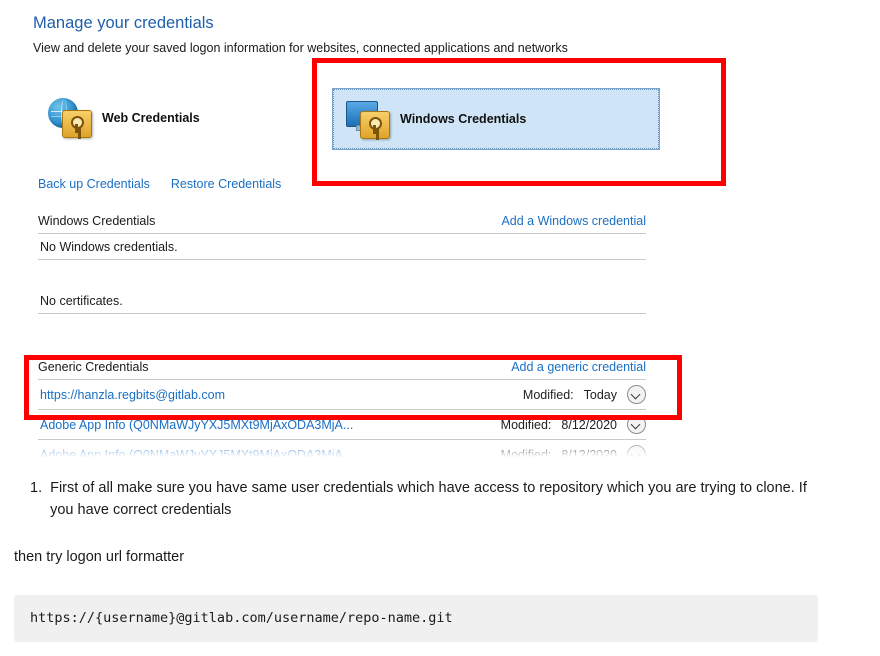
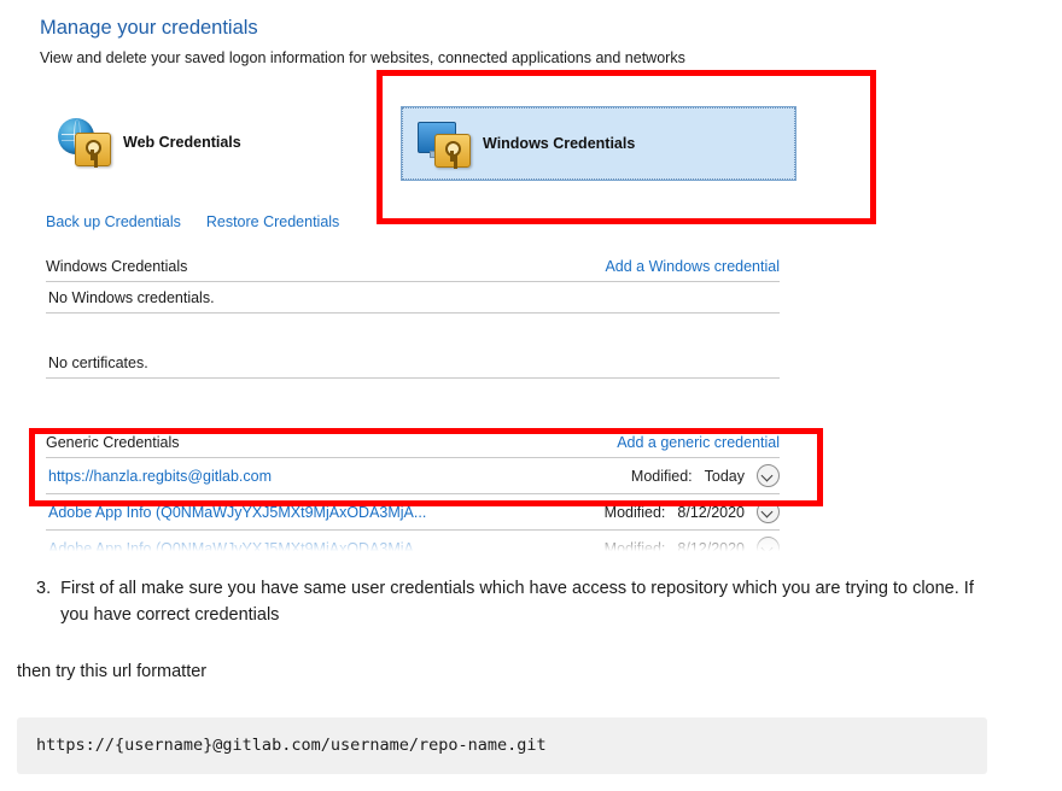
  Manage your credentials
  View and delete your saved logon information for websites, connected applications and networks
  Web Credentials
  Windows Credentials
  Back up Credentials Restore Credentials
  Windows Credentials
  Add a Windows credential
  No Windows credentials.
  No certificates.
  Generic Credentials
  Add a generic credential
  https://hanzla.regbits@gitlab.com
  Modified:
  Today
  Adobe App Info (Q0NMaWJyYXJ5MXt9MjAxODA3MjA...
  Modified:
  8/12/2020
- 1.
+ 3.
  First of all make sure you have same user credentials which have access to repository which you are trying to clone. If you have correct credentials
- then try logon url formatter
+ then try this url formatter
  https://{username}@gitlab.com/username/repo-name.git
